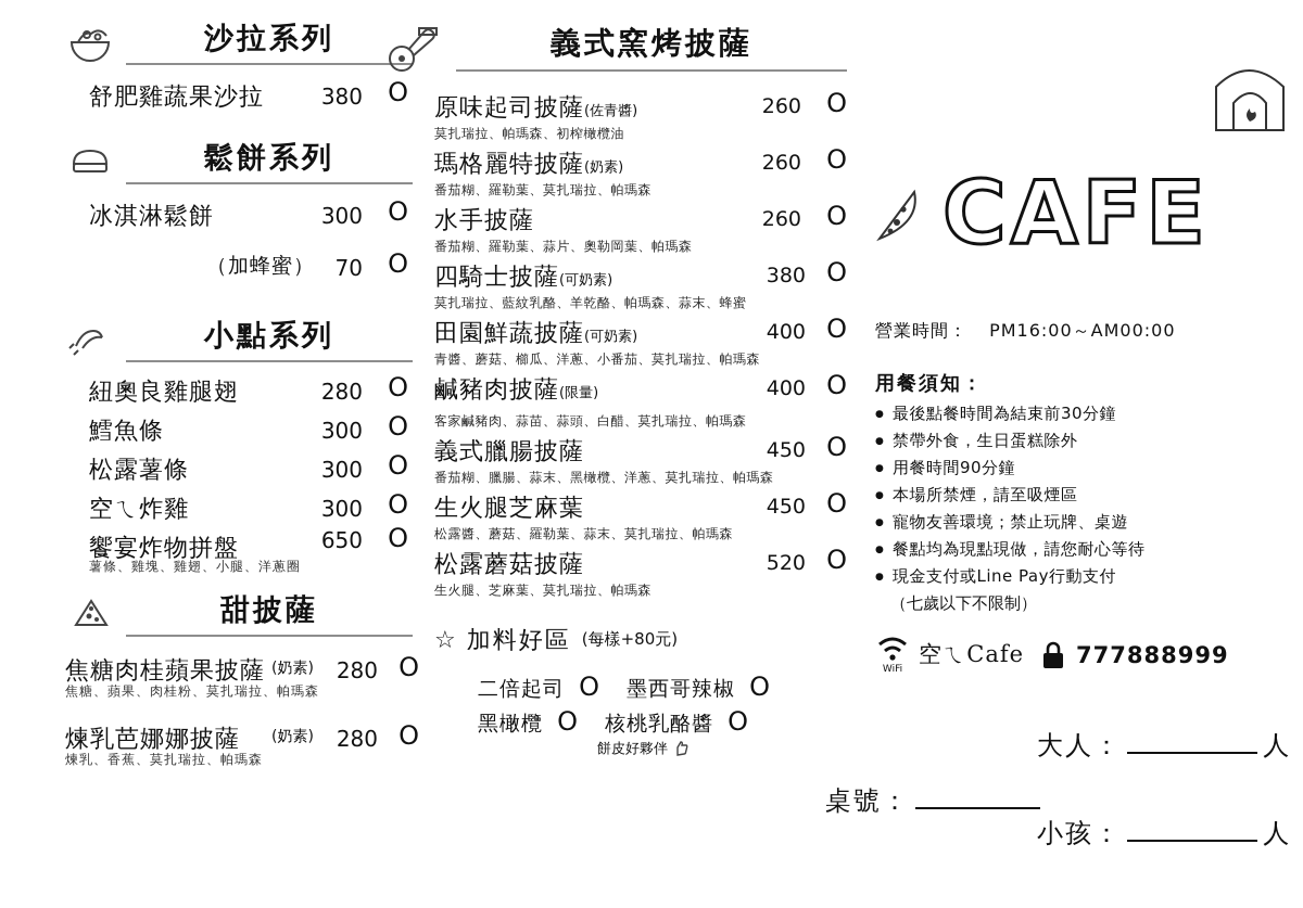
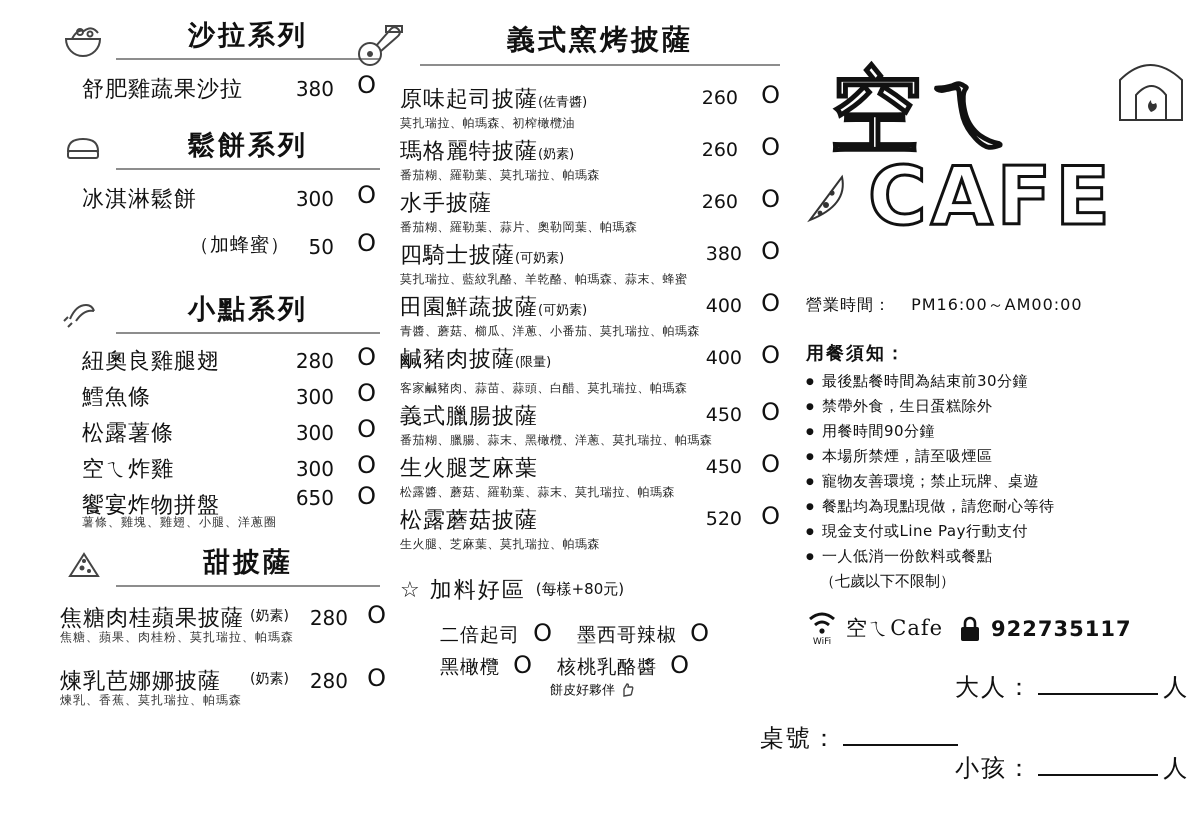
  沙拉系列
  舒肥雞蔬果沙拉
  380
  O
  鬆餅系列
  冰淇淋鬆餅
  300
  O
  （加蜂蜜）
- 70
+ 50
  O
  小點系列
  紐奧良雞腿翅
  280
  O
  鱈魚條
  300
  O
  松露薯條
  300
  O
  空ㄟ炸雞
  300
  O
  饗宴炸物拼盤
  650
  O
  薯條、雞塊、雞翅、小腿、洋蔥圈
  甜披薩
  焦糖肉桂蘋果披薩
  (奶素)
  280
  O
  焦糖、蘋果、肉桂粉、莫扎瑞拉、帕瑪森
  煉乳芭娜娜披薩
  (奶素)
  280
  O
  煉乳、香蕉、莫扎瑞拉、帕瑪森
  義式窯烤披薩
  原味起司披薩(佐青醬)
  260
  O
  莫扎瑞拉、帕瑪森、初榨橄欖油
  瑪格麗特披薩(奶素)
  260
  O
  番茄糊、羅勒葉、莫扎瑞拉、帕瑪森
  水手披薩
  260
  O
  番茄糊、羅勒葉、蒜片、奧勒岡葉、帕瑪森
  四騎士披薩(可奶素)
  380
  O
  莫扎瑞拉、藍紋乳酪、羊乾酪、帕瑪森、蒜末、蜂蜜
  田園鮮蔬披薩(可奶素)
  400
  O
  青醬、蘑菇、櫛瓜、洋蔥、小番茄、莫扎瑞拉、帕瑪森
  鹹豬肉披薩(限量)
  400
  O
  客家鹹豬肉、蒜苗、蒜頭、白醋、莫扎瑞拉、帕瑪森
  義式臘腸披薩
  450
  O
  番茄糊、臘腸、蒜末、黑橄欖、洋蔥、莫扎瑞拉、帕瑪森
  生火腿芝麻葉
  450
  O
  松露醬、蘑菇、羅勒葉、蒜末、莫扎瑞拉、帕瑪森
  松露蘑菇披薩
  520
  O
  生火腿、芝麻葉、莫扎瑞拉、帕瑪森
  ☆
  加料好區
  (每樣+80元)
  二倍起司 O 墨西哥辣椒 O
  黑橄欖 O 核桃乳酪醬 O
  餅皮好夥伴
+ 空ㄟ
  CAFE
  營業時間： PM16:00～AM00:00
  用餐須知：
  最後點餐時間為結束前30分鐘
  禁帶外食，生日蛋糕除外
  用餐時間90分鐘
  本場所禁煙，請至吸煙區
  寵物友善環境；禁止玩牌、桌遊
  餐點均為現點現做，請您耐心等待
  現金支付或Line Pay行動支付
+ 一人低消一份飲料或餐點
  （七歲以下不限制）
  WiFi
  空ㄟCafe
- 777888999
+ 922735117
  大人： 人
  桌號：
  小孩： 人
